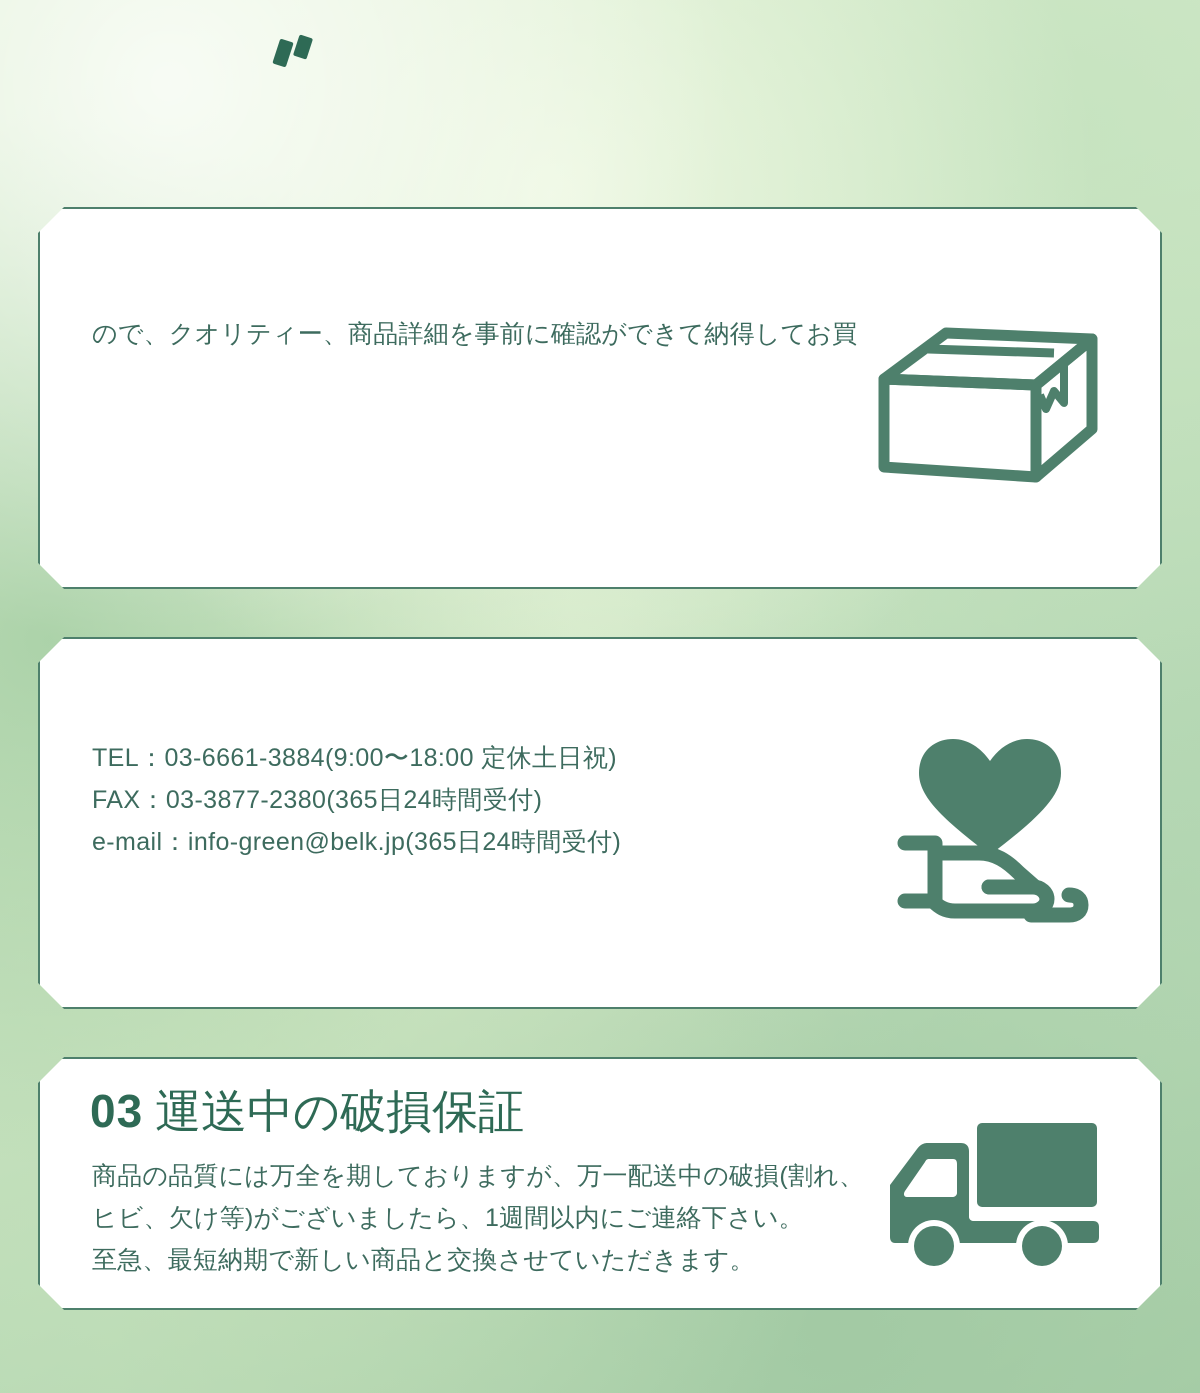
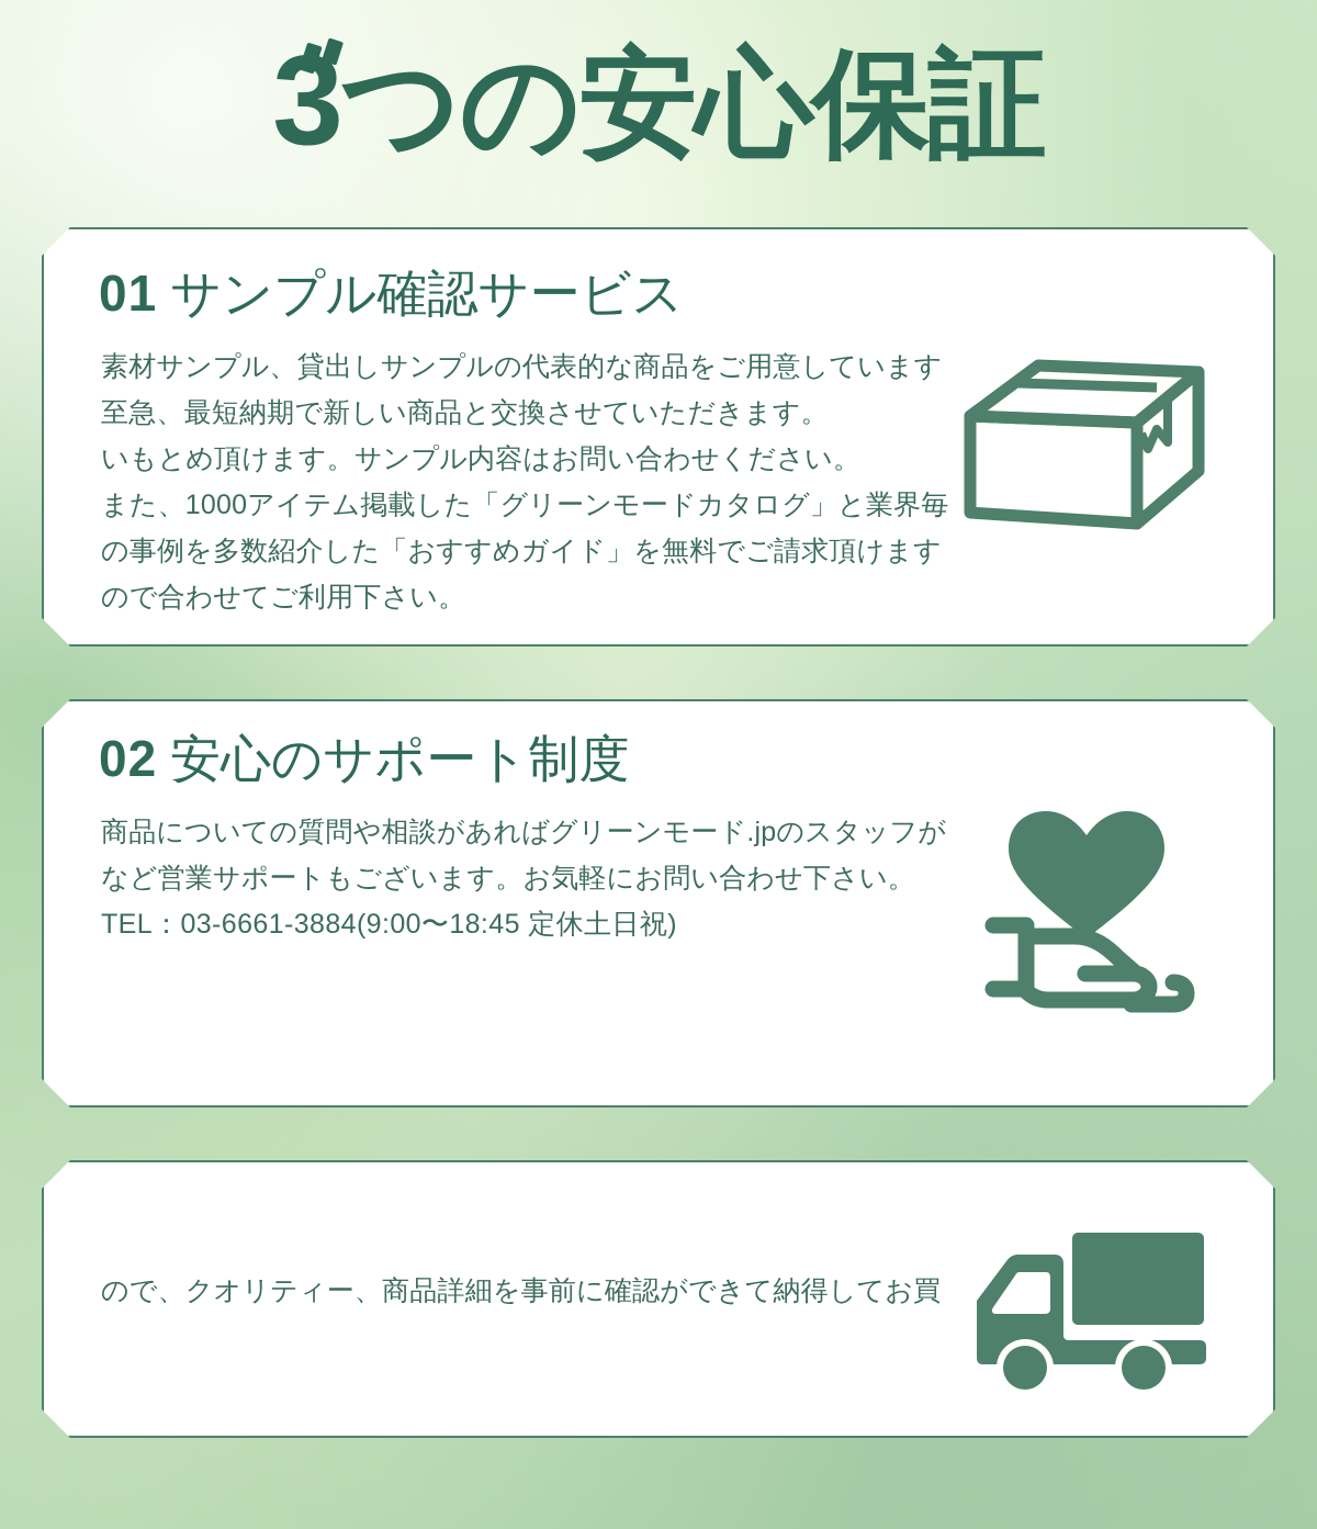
+ 3つの安心保証
+ 01 サンプル確認サービス
+ 素材サンプル、貸出しサンプルの代表的な商品をご用意しています
- ので、クオリティー、商品詳細を事前に確認ができて納得してお買
+ 至急、最短納期で新しい商品と交換させていただきます。
+ いもとめ頂けます。サンプル内容はお問い合わせください。
+ また、1000アイテム掲載した「グリーンモードカタログ」と業界毎
+ の事例を多数紹介した「おすすめガイド」を無料でご請求頂けます
+ ので合わせてご利用下さい。
+ 02 安心のサポート制度
+ 商品についての質問や相談があればグリーンモード.jpのスタッフが
+ など営業サポートもございます。お気軽にお問い合わせ下さい。
- TEL：03-6661-3884(9:00〜18:00 定休土日祝)
+ TEL：03-6661-3884(9:00〜18:45 定休土日祝)
- FAX：03-3877-2380(365日24時間受付)
- e-mail：info-green@belk.jp(365日24時間受付)
- 03 運送中の破損保証
- 商品の品質には万全を期しておりますが、万一配送中の破損(割れ、
- ヒビ、欠け等)がございましたら、1週間以内にご連絡下さい。
- 至急、最短納期で新しい商品と交換させていただきます。
+ ので、クオリティー、商品詳細を事前に確認ができて納得してお買
